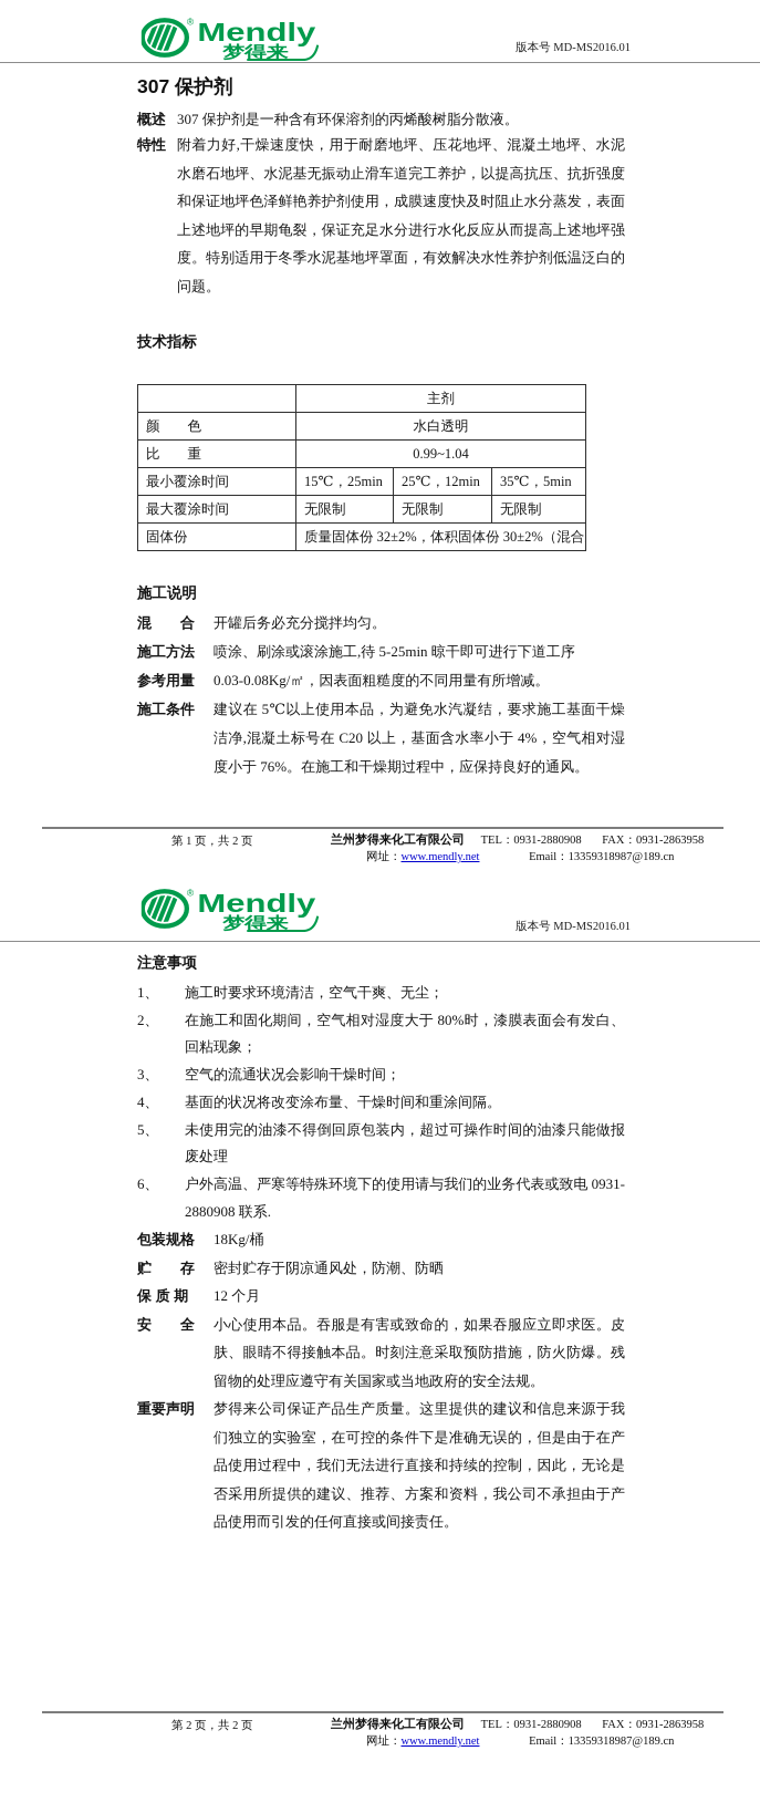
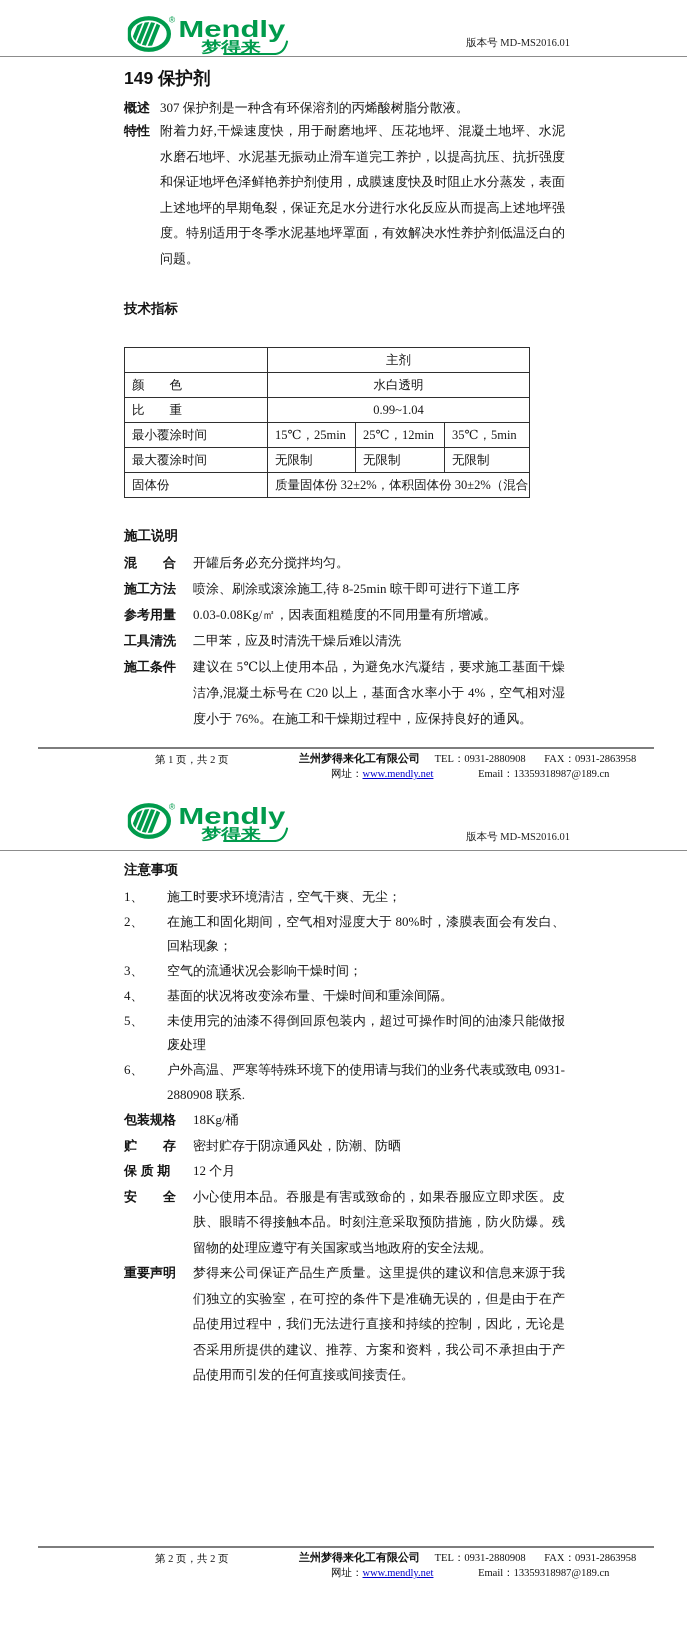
  版本号 MD-MS2016.01
- 307 保护剂
+ 149 保护剂
  概述
  307 保护剂是一种含有环保溶剂的丙烯酸树脂分散液。
  特性
  附着力好,干燥速度快，用于耐磨地坪、压花地坪、混凝土地坪、水泥水磨石地坪、水泥基无振动止滑车道完工养护，以提高抗压、抗折强度和保证地坪色泽鲜艳养护剂使用，成膜速度快及时阻止水分蒸发，表面上述地坪的早期龟裂，保证充足水分进行水化反应从而提高上述地坪强度。特别适用于冬季水泥基地坪罩面，有效解决水性养护剂低温泛白的问题。
  技术指标
  	主剂
  颜 色	水白透明
  比 重	0.99~1.04
  最小覆涂时间	15℃，25min	25℃，12min	35℃，5min
  最大覆涂时间	无限制	无限制	无限制
  固体份	质量固体份 32±2%，体积固体份 30±2%（混合
  施工说明
  混 合
  开罐后务必充分搅拌均匀。
  施工方法
- 喷涂、刷涂或滚涂施工,待 5-25min 晾干即可进行下道工序
+ 喷涂、刷涂或滚涂施工,待 8-25min 晾干即可进行下道工序
  参考用量
  0.03-0.08Kg/㎡，因表面粗糙度的不同用量有所增减。
+ 工具清洗
+ 二甲苯，应及时清洗干燥后难以清洗
  施工条件
  建议在 5℃以上使用本品，为避免水汽凝结，要求施工基面干燥洁净,混凝土标号在 C20 以上，基面含水率小于 4%，空气相对湿度小于 76%。在施工和干燥期过程中，应保持良好的通风。
  第 1 页，共 2 页
  兰州梦得来化工有限公司 TEL：0931-2880908 FAX：0931-2863958
  网址：www.mendly.net Email：13359318987@189.cn
  版本号 MD-MS2016.01
  注意事项
  1、
  施工时要求环境清洁，空气干爽、无尘；
  2、
  在施工和固化期间，空气相对湿度大于 80%时，漆膜表面会有发白、回粘现象；
  3、
  空气的流通状况会影响干燥时间；
  4、
  基面的状况将改变涂布量、干燥时间和重涂间隔。
  5、
  未使用完的油漆不得倒回原包装内，超过可操作时间的油漆只能做报废处理
  6、
  户外高温、严寒等特殊环境下的使用请与我们的业务代表或致电 0931-2880908 联系.
  包装规格
  18Kg/桶
  贮 存
  密封贮存于阴凉通风处，防潮、防晒
  保 质 期
  12 个月
  安 全
  小心使用本品。吞服是有害或致命的，如果吞服应立即求医。皮肤、眼睛不得接触本品。时刻注意采取预防措施，防火防爆。残留物的处理应遵守有关国家或当地政府的安全法规。
  重要声明
  梦得来公司保证产品生产质量。这里提供的建议和信息来源于我们独立的实验室，在可控的条件下是准确无误的，但是由于在产品使用过程中，我们无法进行直接和持续的控制，因此，无论是否采用所提供的建议、推荐、方案和资料，我公司不承担由于产品使用而引发的任何直接或间接责任。
  第 2 页，共 2 页
  兰州梦得来化工有限公司 TEL：0931-2880908 FAX：0931-2863958
  网址：www.mendly.net Email：13359318987@189.cn
